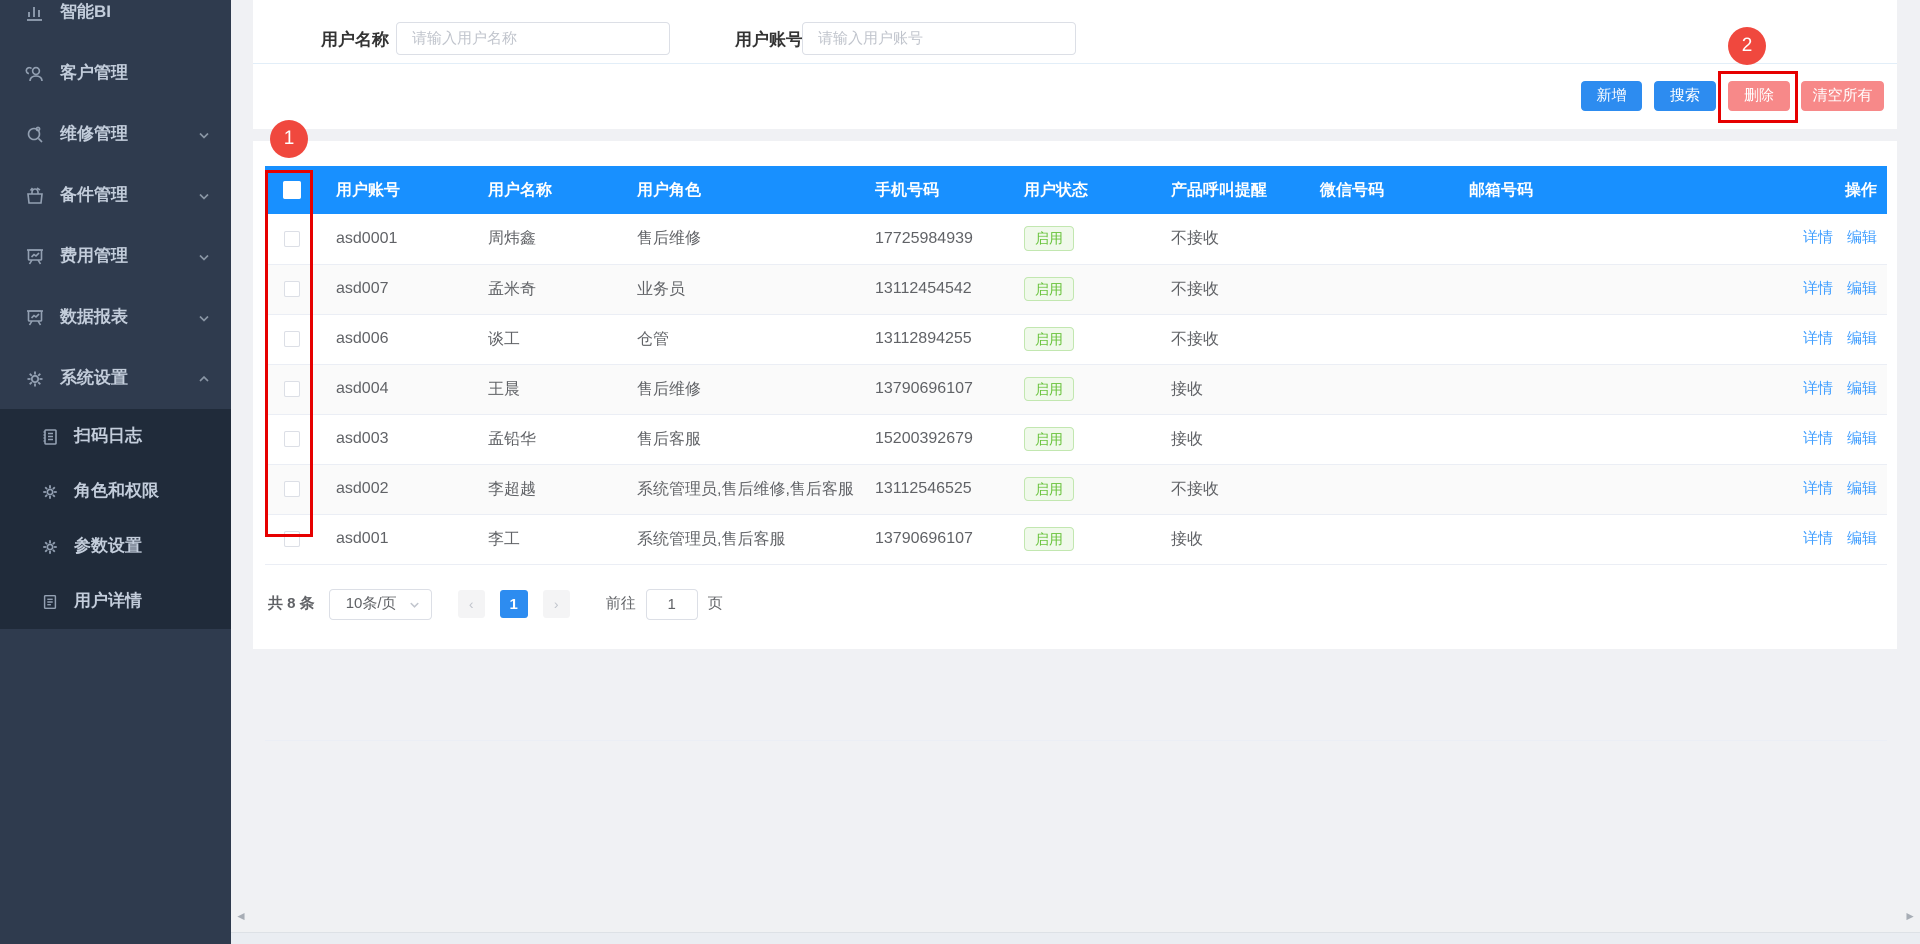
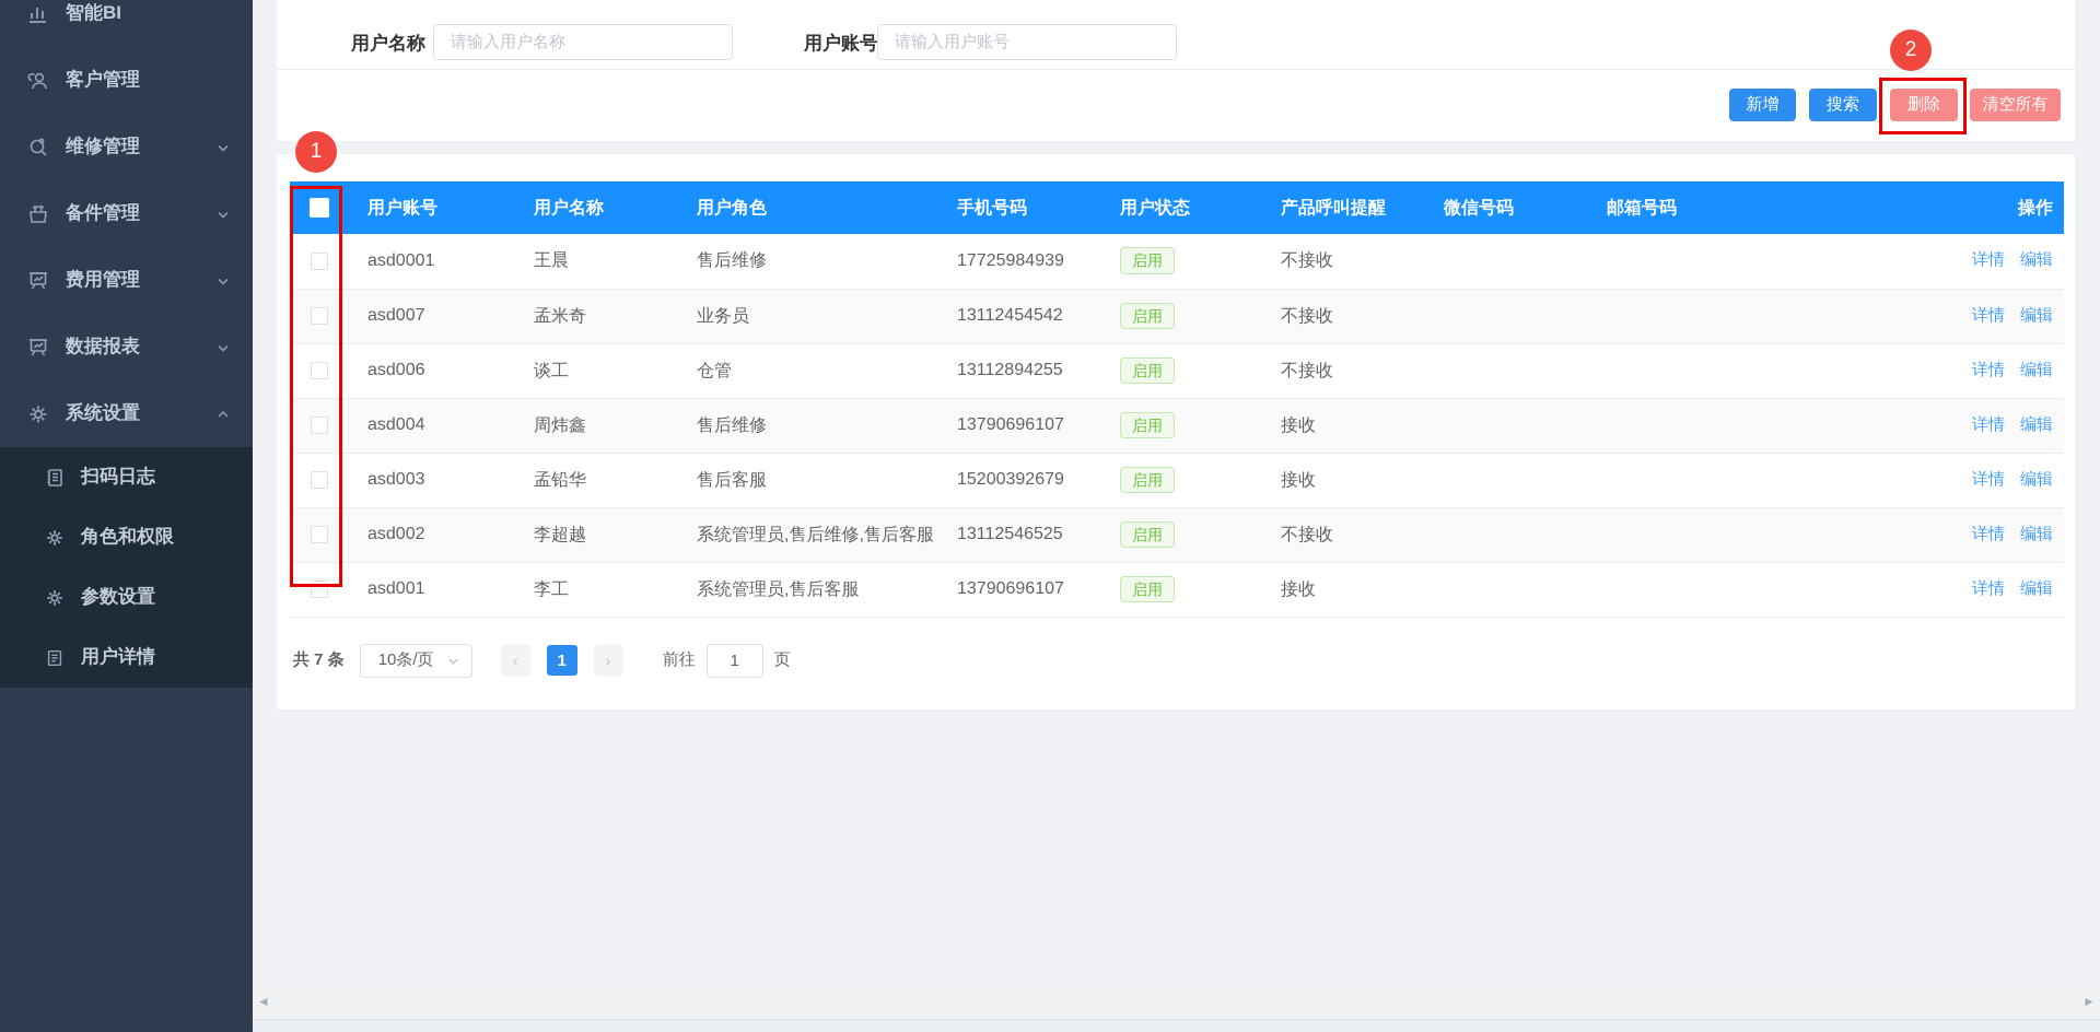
  智能BI
  客户管理
  维修管理
  备件管理
  费用管理
  数据报表
  系统设置
  扫码日志
  角色和权限
  参数设置
  用户详情
  用户名称
  请输入用户名称
  用户账号
  请输入用户账号
  新增
  搜索
  删除
  清空所有
  	用户账号	用户名称	用户角色	手机号码	用户状态	产品呼叫提醒	微信号码	邮箱号码	操作
- 	asd0001	周炜鑫	售后维修	17725984939	启用	不接收			详情 编辑
+ 	asd0001	王晨	售后维修	17725984939	启用	不接收			详情 编辑
  	asd007	孟米奇	业务员	13112454542	启用	不接收			详情 编辑
  	asd006	谈工	仓管	13112894255	启用	不接收			详情 编辑
- 	asd004	王晨	售后维修	13790696107	启用	接收			详情 编辑
+ 	asd004	周炜鑫	售后维修	13790696107	启用	接收			详情 编辑
  	asd003	孟铅华	售后客服	15200392679	启用	接收			详情 编辑
  	asd002	李超越	系统管理员,售后维修,售后客服	13112546525	启用	不接收			详情 编辑
  	asd001	李工	系统管理员,售后客服	13790696107	启用	接收			详情 编辑
- 共 8 条
+ 共 7 条
  10条/页
  ‹
  1
  ›
  前往
  1
  页
  ◄
  ►
  1
  2
